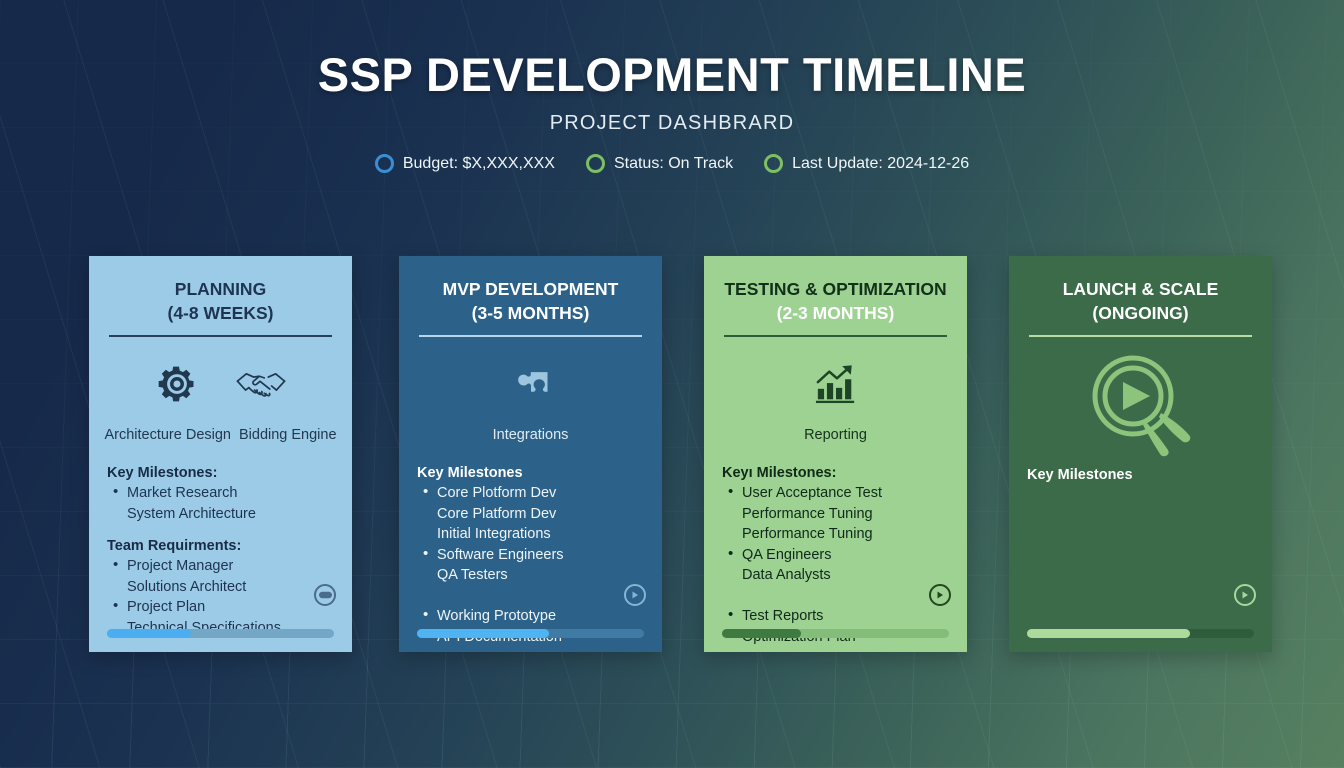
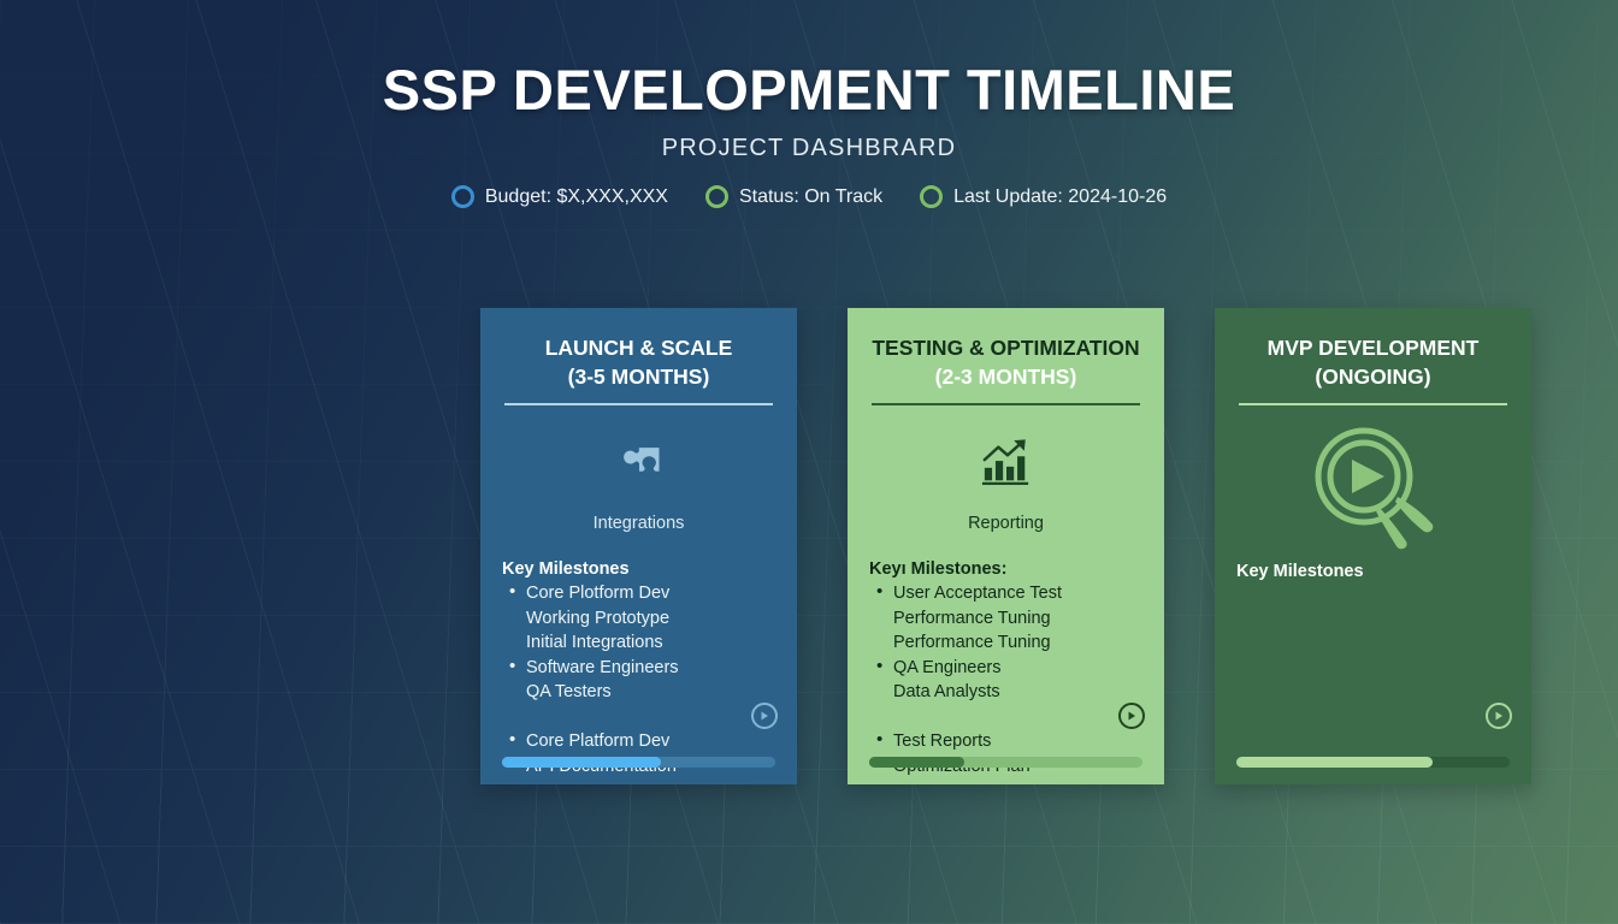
  SSP DEVELOPMENT TIMELINE
  PROJECT DASHBRARD
  Budget: $X,XXX,XXX
  Status: On Track
- Last Update: 2024-12-26
+ Last Update: 2024-10-26
- PLANNING
- (4-8 WEEKS)
- Architecture Design
- Bidding Engine
- Key Milestones:
- Market Research
- System Architecture
- Team Requirments:
- Project Manager
- Solutions Architect
- Project Plan
- Technical Specifications
- MVP DEVELOPMENT
+ LAUNCH & SCALE
  (3-5 MONTHS)
  Integrations
  Key Milestones
  Core Plotform Dev
- Core Platform Dev
+ Working Prototype
  Initial Integrations
  Software Engineers
  QA Testers
- Working Prototype
+ Core Platform Dev
  TESTING & OPTIMIZATION
  (2-3 MONTHS)
  Reporting
  Keyı Milestones:
  User Acceptance Test
  Performance Tuning
  Performance Tuning
  QA Engineers
  Data Analysts
  Test Reports
- LAUNCH & SCALE
+ MVP DEVELOPMENT
  (ONGOING)
  Key Milestones
